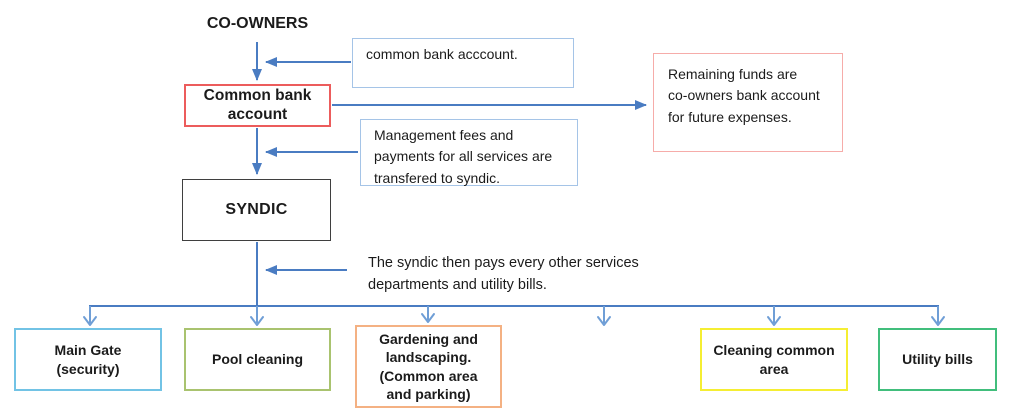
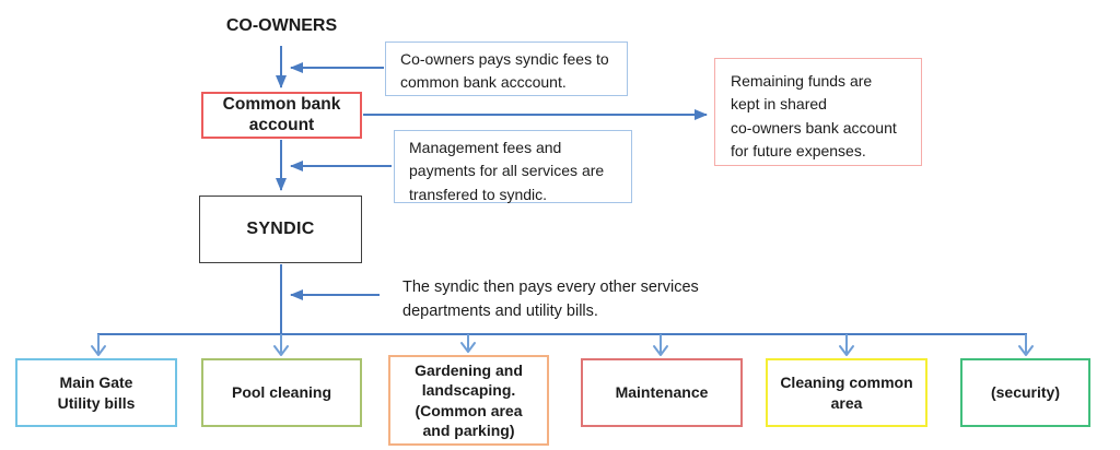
  CO-OWNERS
  Common bank account
  SYNDIC
+ Co-owners pays syndic fees to
  common bank acccount.
  Management fees and
  payments for all services are
  transfered to syndic.
  Remaining funds are
+ kept in shared
  co-owners bank account
  for future expenses.
  The syndic then pays every other services
  departments and utility bills.
  Main Gate
- (security)
+ Utility bills
  Pool cleaning
  Gardening and
  landscaping.
  (Common area
  and parking)
+ Maintenance
  Cleaning common
  area
- Utility bills
+ (security)
